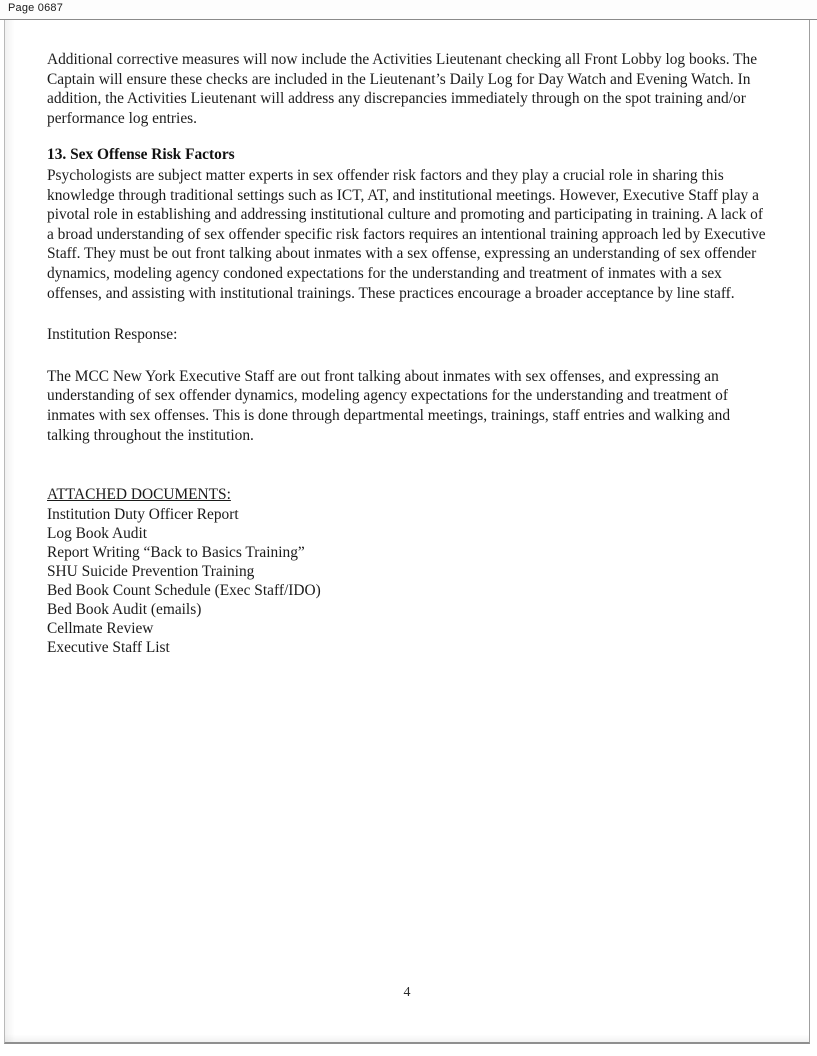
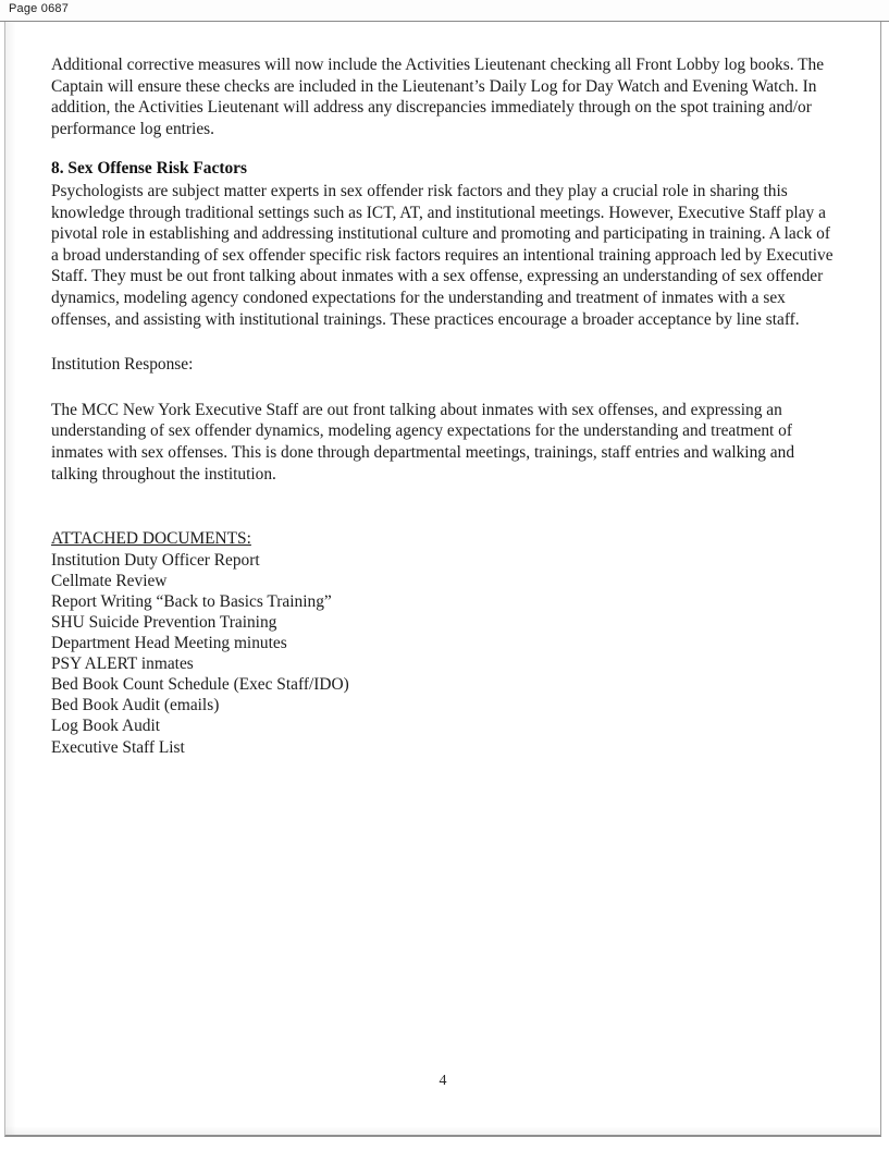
  Page 0687
  Additional corrective measures will now include the Activities Lieutenant checking all Front Lobby log books. The Captain will ensure these checks are included in the Lieutenant’s Daily Log for Day Watch and Evening Watch. In addition, the Activities Lieutenant will address any discrepancies immediately through on the spot training and/or performance log entries.
- 13. Sex Offense Risk Factors
+ 8. Sex Offense Risk Factors
  Psychologists are subject matter experts in sex offender risk factors and they play a crucial role in sharing this knowledge through traditional settings such as ICT, AT, and institutional meetings. However, Executive Staff play a pivotal role in establishing and addressing institutional culture and promoting and participating in training. A lack of a broad understanding of sex offender specific risk factors requires an intentional training approach led by Executive Staff. They must be out front talking about inmates with a sex offense, expressing an understanding of sex offender dynamics, modeling agency condoned expectations for the understanding and treatment of inmates with a sex offenses, and assisting with institutional trainings. These practices encourage a broader acceptance by line staff.
  Institution Response:
  The MCC New York Executive Staff are out front talking about inmates with sex offenses, and expressing an understanding of sex offender dynamics, modeling agency expectations for the understanding and treatment of inmates with sex offenses. This is done through departmental meetings, trainings, staff entries and walking and talking throughout the institution.
  ATTACHED DOCUMENTS:
  Institution Duty Officer Report
- Log Book Audit
+ Cellmate Review
  Report Writing “Back to Basics Training”
  SHU Suicide Prevention Training
+ Department Head Meeting minutes
+ PSY ALERT inmates
  Bed Book Count Schedule (Exec Staff/IDO)
  Bed Book Audit (emails)
- Cellmate Review
+ Log Book Audit
  Executive Staff List
  4
